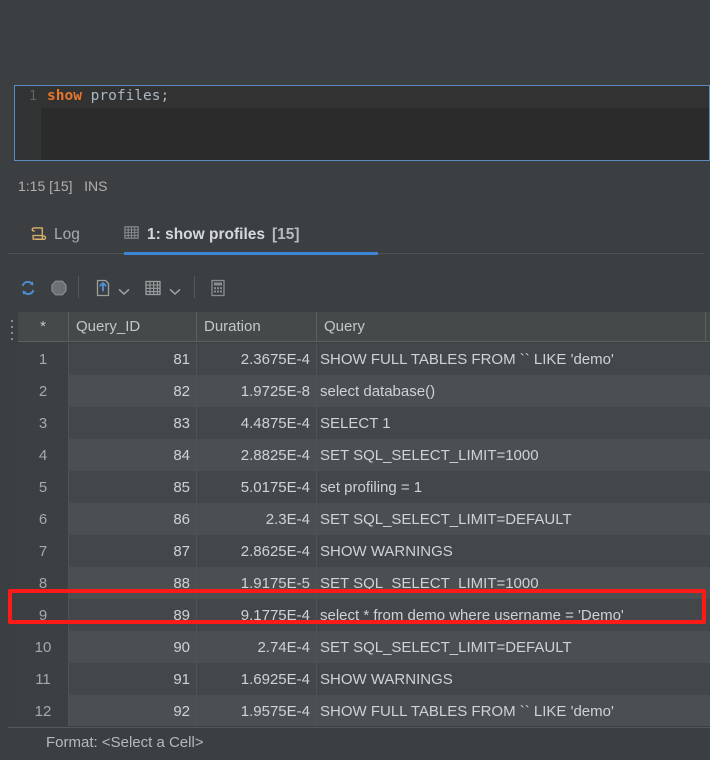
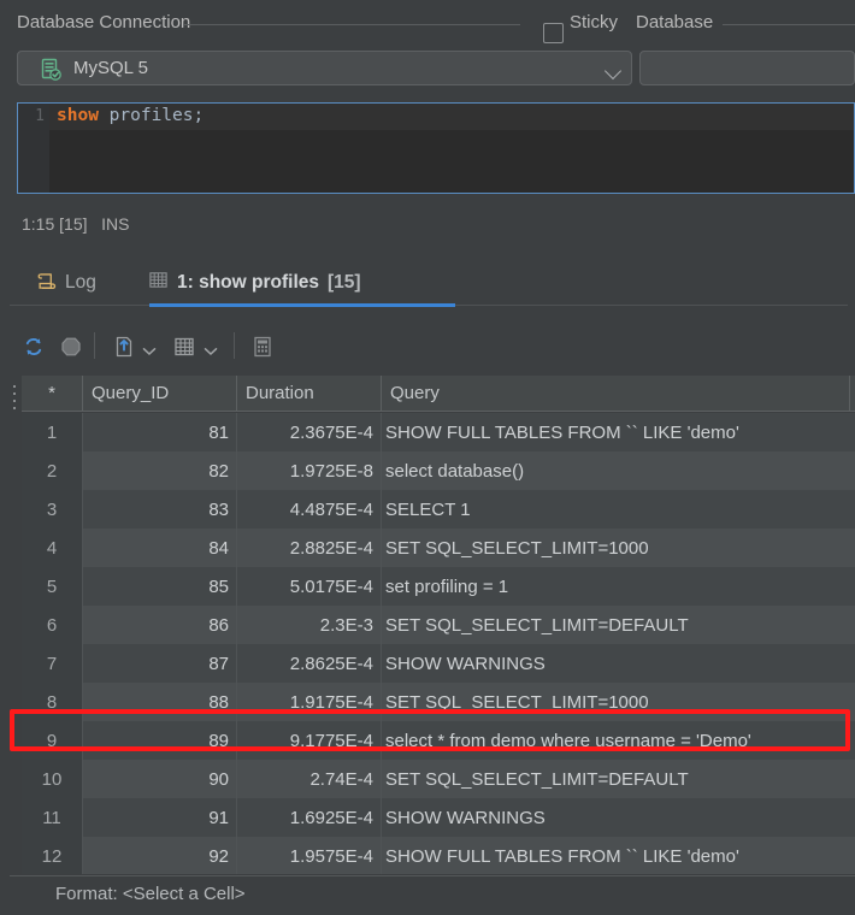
+ Database Connection
+ Sticky
+ Database
+ MySQL 5
  1
  show profiles;
  1:15 [15] INS
  Log
  1: show profiles
  [15]
  *
  Query_ID
  Duration
  Query
  1
  81
  2.3675E-4
  SHOW FULL TABLES FROM `` LIKE 'demo'
  2
  82
  1.9725E-8
  select database()
  3
  83
  4.4875E-4
  SELECT 1
  4
  84
  2.8825E-4
  SET SQL_SELECT_LIMIT=1000
  5
  85
  5.0175E-4
  set profiling = 1
  6
  86
- 2.3E-4
+ 2.3E-3
  SET SQL_SELECT_LIMIT=DEFAULT
  7
  87
  2.8625E-4
  SHOW WARNINGS
  8
  88
- 1.9175E-5
+ 1.9175E-4
  SET SQL_SELECT_LIMIT=1000
  9
  89
  9.1775E-4
  select * from demo where username = 'Demo'
  10
  90
  2.74E-4
  SET SQL_SELECT_LIMIT=DEFAULT
  11
  91
  1.6925E-4
  SHOW WARNINGS
  12
  92
  1.9575E-4
  SHOW FULL TABLES FROM `` LIKE 'demo'
  Format: <Select a Cell>
